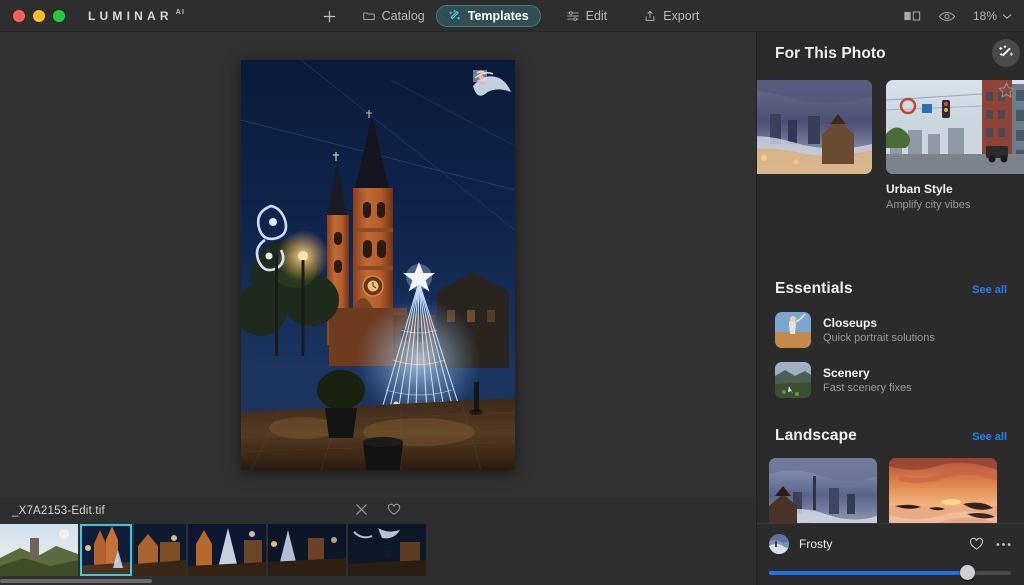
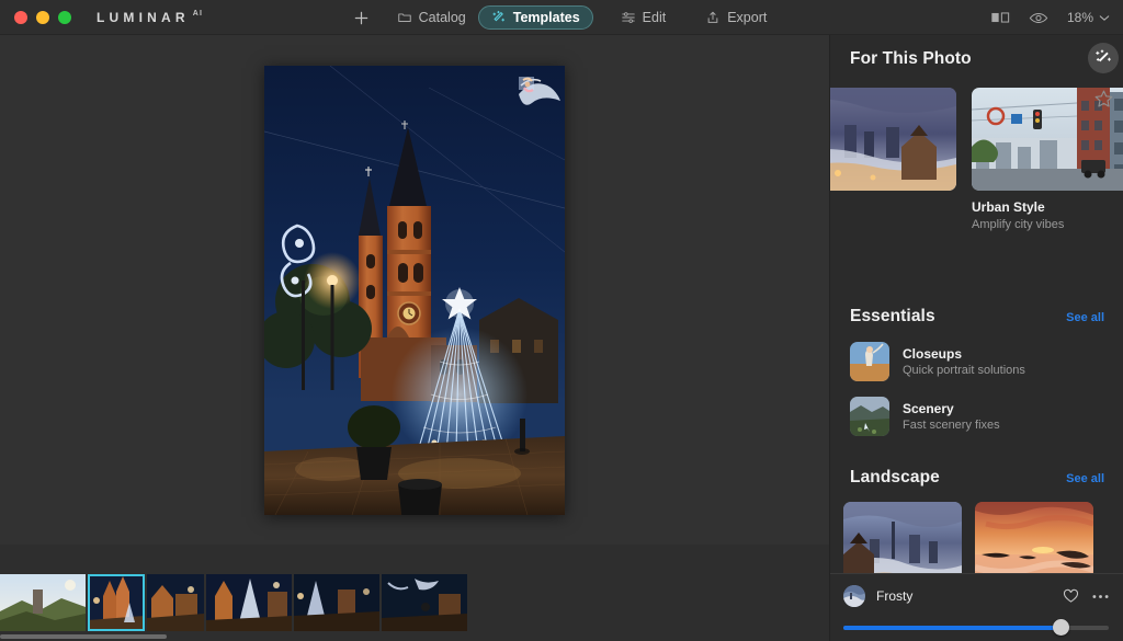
  LUMINAR
  Catalog
  Templates
  Edit
  Export
  18%
- _X7A2153-Edit.tif
  For This Photo
  Urban Style
  Amplify city vibes
  Essentials
  See all
  Closeups
  Quick portrait solutions
  Scenery
  Fast scenery fixes
  Landscape
  See all
  Frosty
